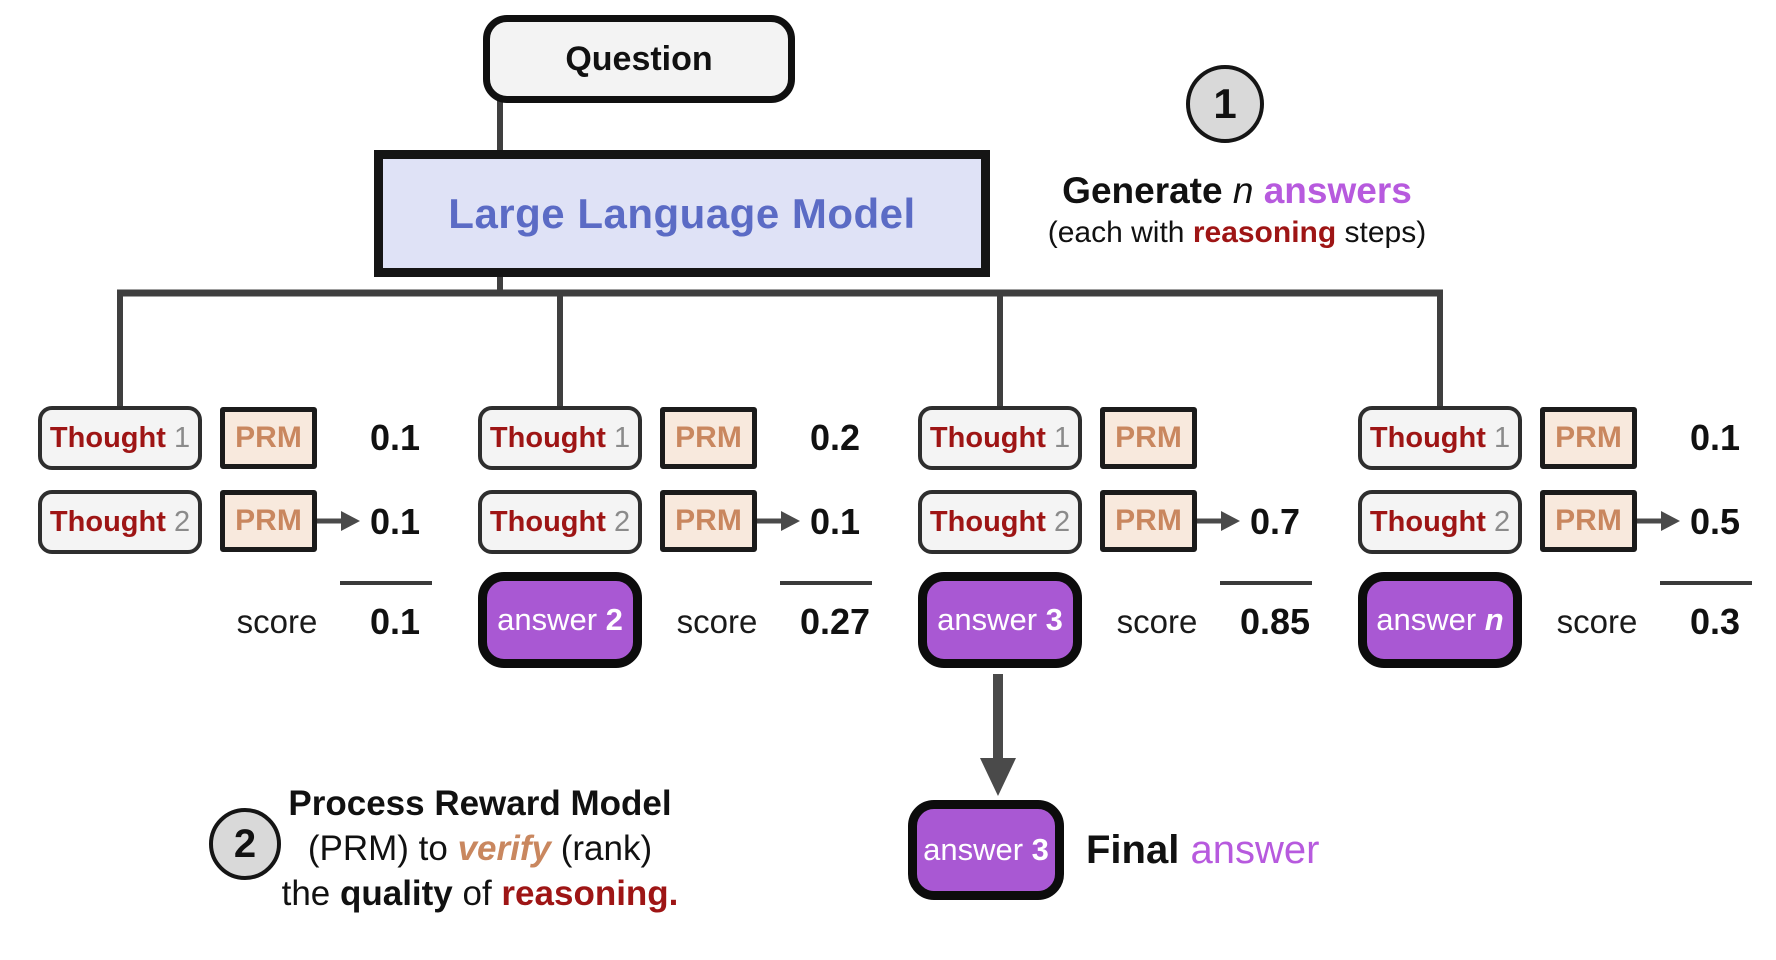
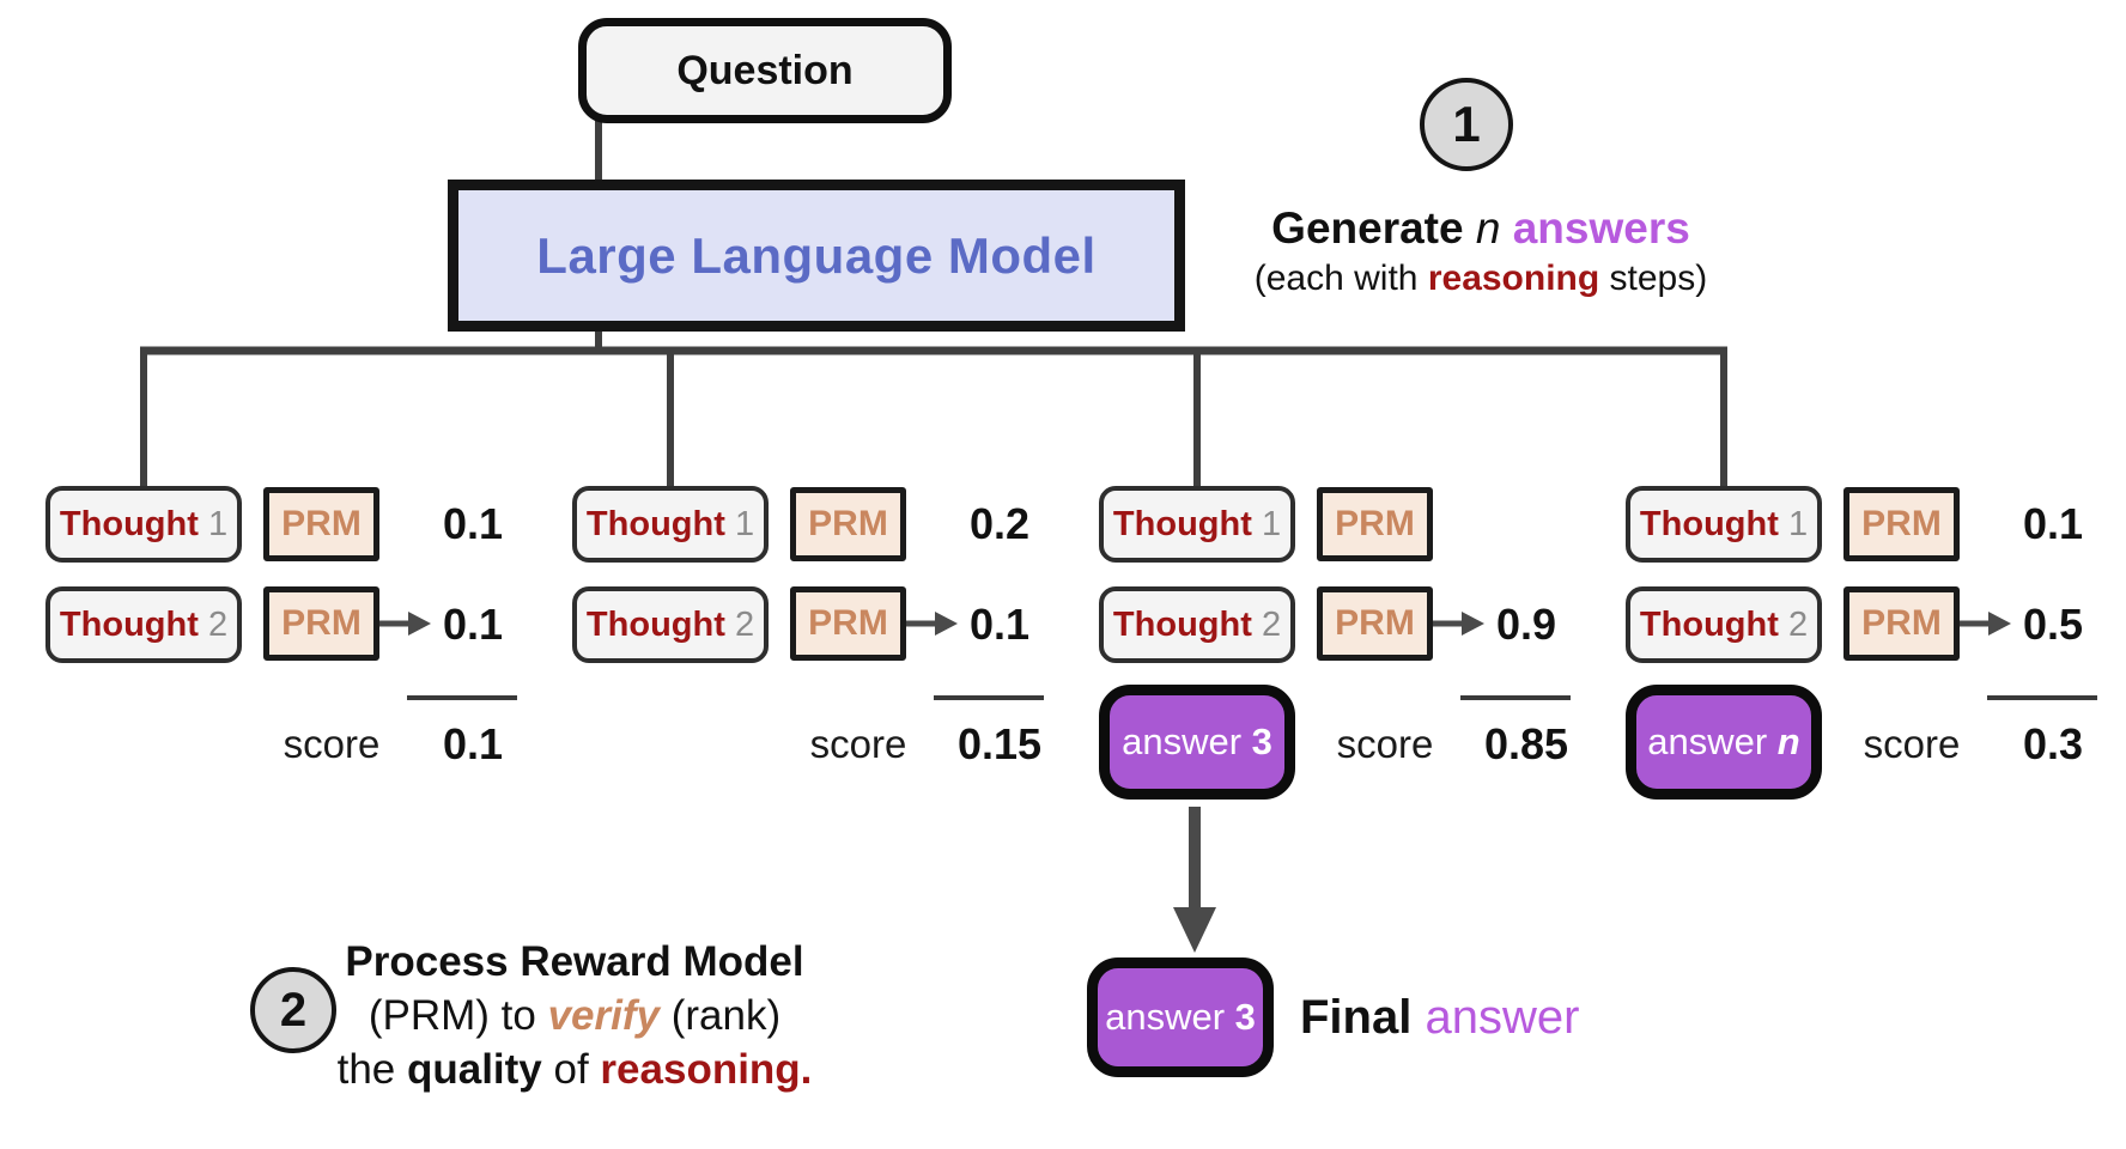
  Question
  Large Language Model
  1
  Generate n answers
  (each with reasoning steps)
  Thought 1
  PRM
  0.1
  Thought 2
  PRM
  0.1
  score
  0.1
  Thought 1
  PRM
  0.2
  Thought 2
  PRM
  0.1
- answer 2
  score
- 0.27
+ 0.15
  Thought 1
  PRM
  Thought 2
  PRM
- 0.7
+ 0.9
  answer 3
  score
  0.85
  Thought 1
  PRM
  0.1
  Thought 2
  PRM
  0.5
  answer n
  score
  0.3
  2
  Process Reward Model
  (PRM) to verify (rank)
  the quality of reasoning.
  answer 3
  Final answer
